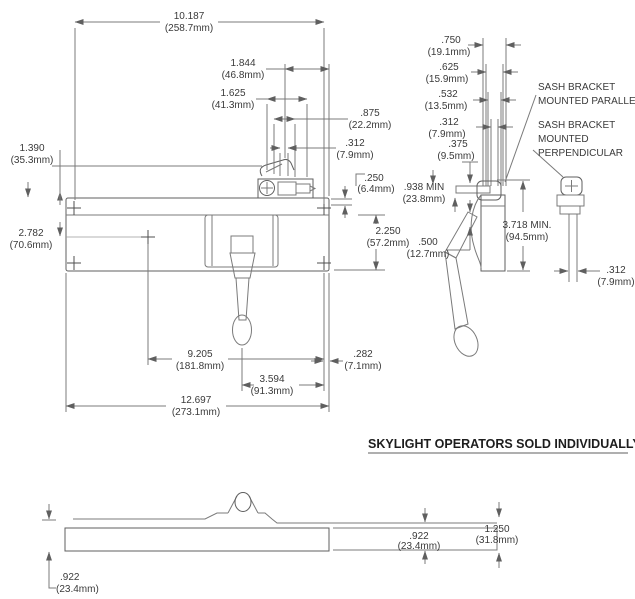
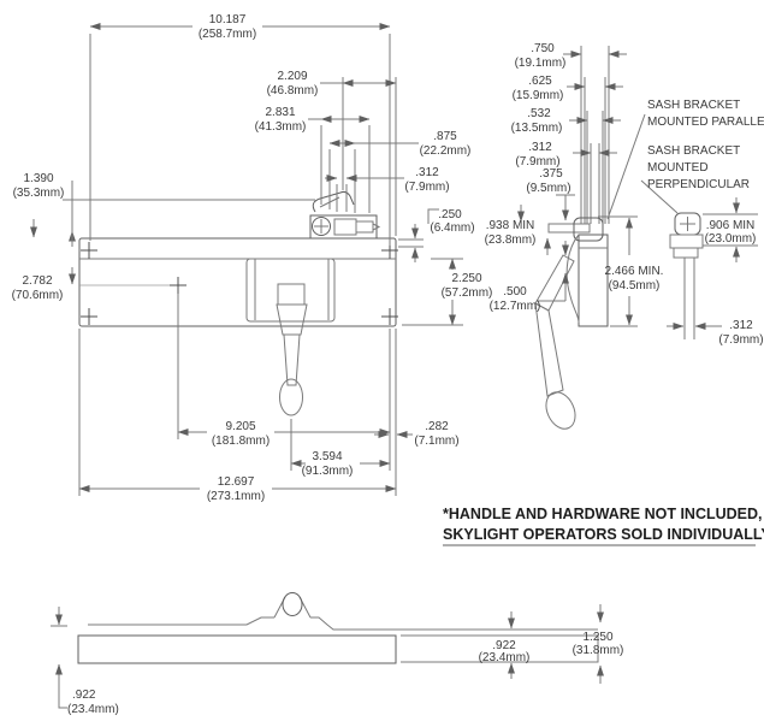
  10.187
  (258.7mm)
- 1.844
+ 2.209
  (46.8mm)
- 1.625
+ 2.831
  (41.3mm)
  .875
  (22.2mm)
  .312
  (7.9mm)
  .250
  (6.4mm)
  2.250
  (57.2mm)
  1.390
  (35.3mm)
  2.782
  (70.6mm)
  9.205
  (181.8mm)
  3.594
  (91.3mm)
  .282
  (7.1mm)
  12.697
  (273.1mm)
  .750
  (19.1mm)
  .625
  (15.9mm)
  .532
  (13.5mm)
  .312
  (7.9mm)
  .375
  (9.5mm)
  .938 MIN
  (23.8mm)
- 3.718 MIN.
+ 2.466 MIN.
  (94.5mm)
  .500
  (12.7mm)
  SASH BRACKET
  MOUNTED PARALLE
  SASH BRACKET
  MOUNTED
  PERPENDICULAR
+ .906 MIN
+ (23.0mm)
  .312
  (7.9mm)
+ *HANDLE AND HARDWARE NOT INCLUDED,
  SKYLIGHT OPERATORS SOLD INDIVIDUALL
  .922
  (23.4mm)
  .922
  (23.4mm)
  1.250
  (31.8mm)
